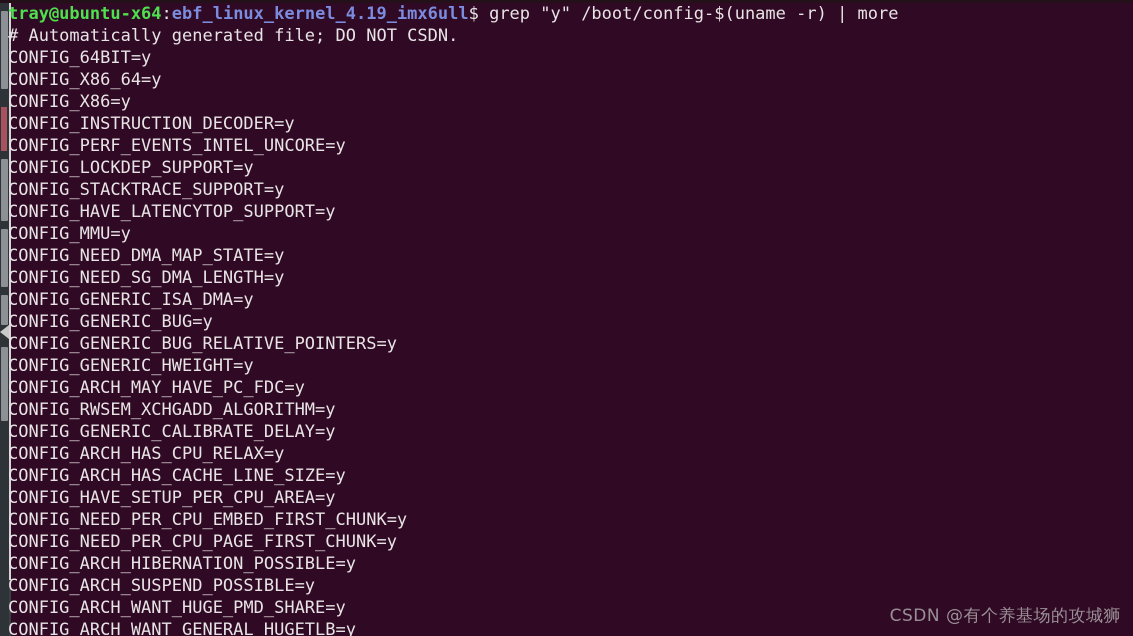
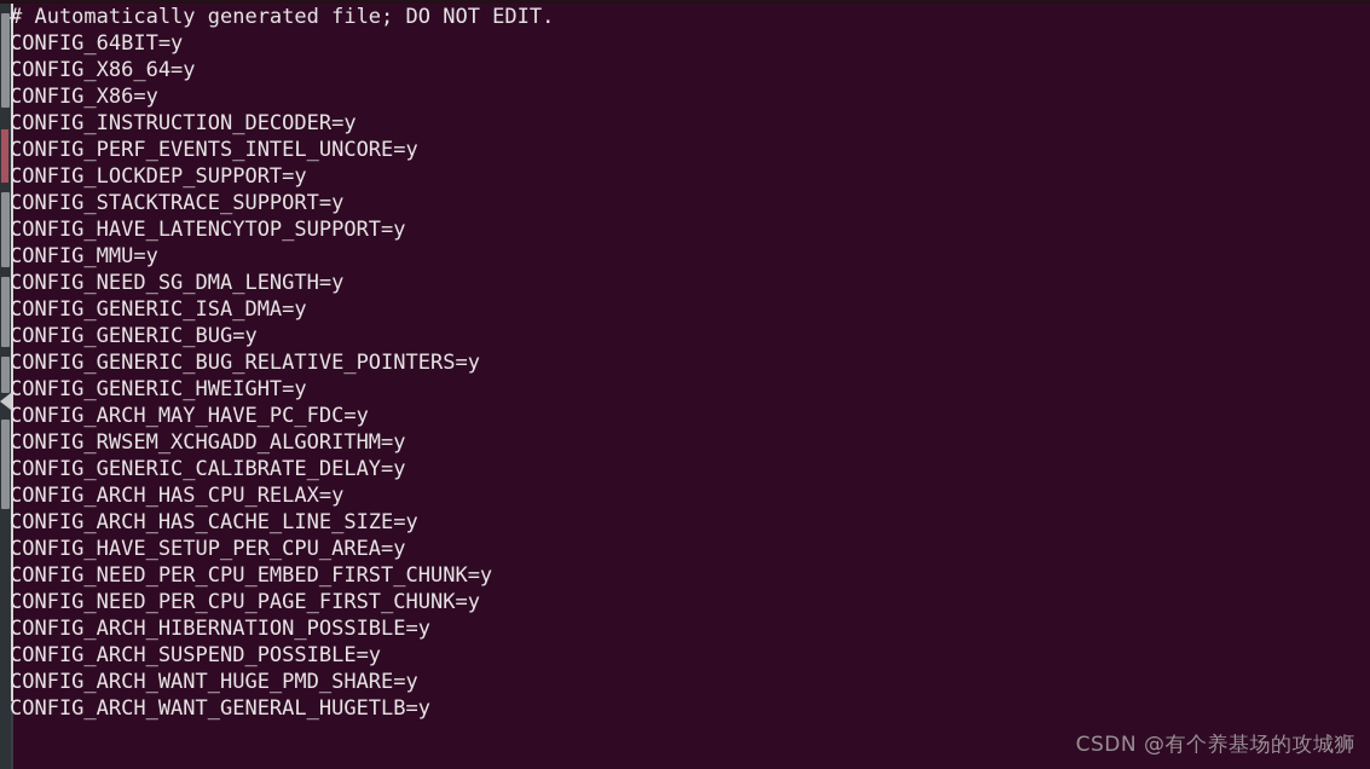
- tray@ubuntu-x64:ebf_linux_kernel_4.19_imx6ull$ grep "y" /boot/config-$(uname -r) | more
- # Automatically generated file; DO NOT CSDN.
+ # Automatically generated file; DO NOT EDIT.
  CONFIG_64BIT=y
  CONFIG_X86_64=y
  CONFIG_X86=y
  CONFIG_INSTRUCTION_DECODER=y
  CONFIG_PERF_EVENTS_INTEL_UNCORE=y
  CONFIG_LOCKDEP_SUPPORT=y
  CONFIG_STACKTRACE_SUPPORT=y
  CONFIG_HAVE_LATENCYTOP_SUPPORT=y
  CONFIG_MMU=y
- CONFIG_NEED_DMA_MAP_STATE=y
  CONFIG_NEED_SG_DMA_LENGTH=y
  CONFIG_GENERIC_ISA_DMA=y
  CONFIG_GENERIC_BUG=y
  CONFIG_GENERIC_BUG_RELATIVE_POINTERS=y
  CONFIG_GENERIC_HWEIGHT=y
  CONFIG_ARCH_MAY_HAVE_PC_FDC=y
  CONFIG_RWSEM_XCHGADD_ALGORITHM=y
  CONFIG_GENERIC_CALIBRATE_DELAY=y
  CONFIG_ARCH_HAS_CPU_RELAX=y
  CONFIG_ARCH_HAS_CACHE_LINE_SIZE=y
  CONFIG_HAVE_SETUP_PER_CPU_AREA=y
  CONFIG_NEED_PER_CPU_EMBED_FIRST_CHUNK=y
  CONFIG_NEED_PER_CPU_PAGE_FIRST_CHUNK=y
  CONFIG_ARCH_HIBERNATION_POSSIBLE=y
  CONFIG_ARCH_SUSPEND_POSSIBLE=y
  CONFIG_ARCH_WANT_HUGE_PMD_SHARE=y
  CONFIG_ARCH_WANT_GENERAL_HUGETLB=y
  CSDN @有个养基场的攻城狮
